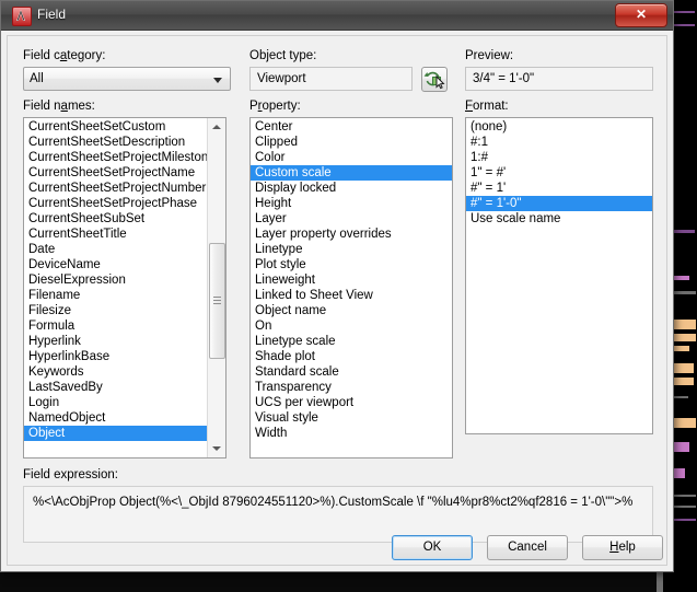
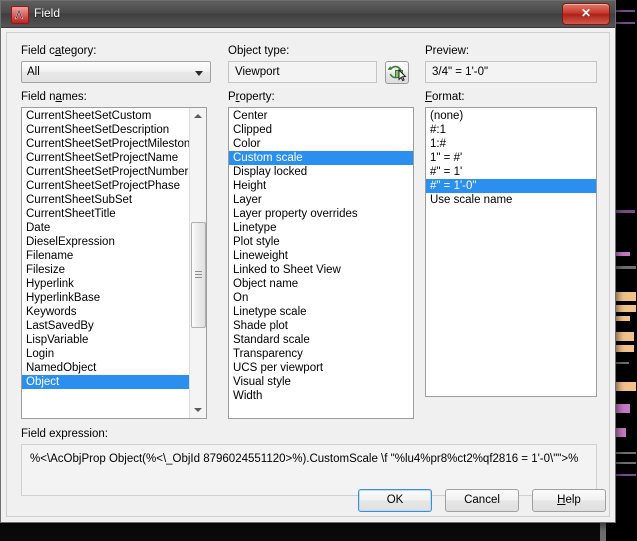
  Field
  ✕
  Field category:
  All
  Field names:
  CurrentSheetSetCustom
  CurrentSheetSetDescription
  CurrentSheetSetProjectMileston
  CurrentSheetSetProjectName
  CurrentSheetSetProjectNumber
  CurrentSheetSetProjectPhase
  CurrentSheetSubSet
  CurrentSheetTitle
  Date
- DeviceName
  DieselExpression
  Filename
  Filesize
- Formula
  Hyperlink
  HyperlinkBase
  Keywords
  LastSavedBy
+ LispVariable
  Login
  NamedObject
  Object
  Object type:
  Viewport
  Property:
  Center
  Clipped
  Color
  Custom scale
  Display locked
  Height
  Layer
  Layer property overrides
  Linetype
  Plot style
  Lineweight
  Linked to Sheet View
  Object name
  On
  Linetype scale
  Shade plot
  Standard scale
  Transparency
  UCS per viewport
  Visual style
  Width
  Preview:
  3/4" = 1'-0"
  Format:
  (none)
  #:1
  1:#
  1" = #'
  #" = 1'
  #" = 1'-0"
  Use scale name
  Field expression:
  %<\AcObjProp Object(%<\_ObjId 8796024551120>%).CustomScale \f "%lu4%pr8%ct2%qf2816 = 1'-0\"">%
  OK
  Cancel
  Help
